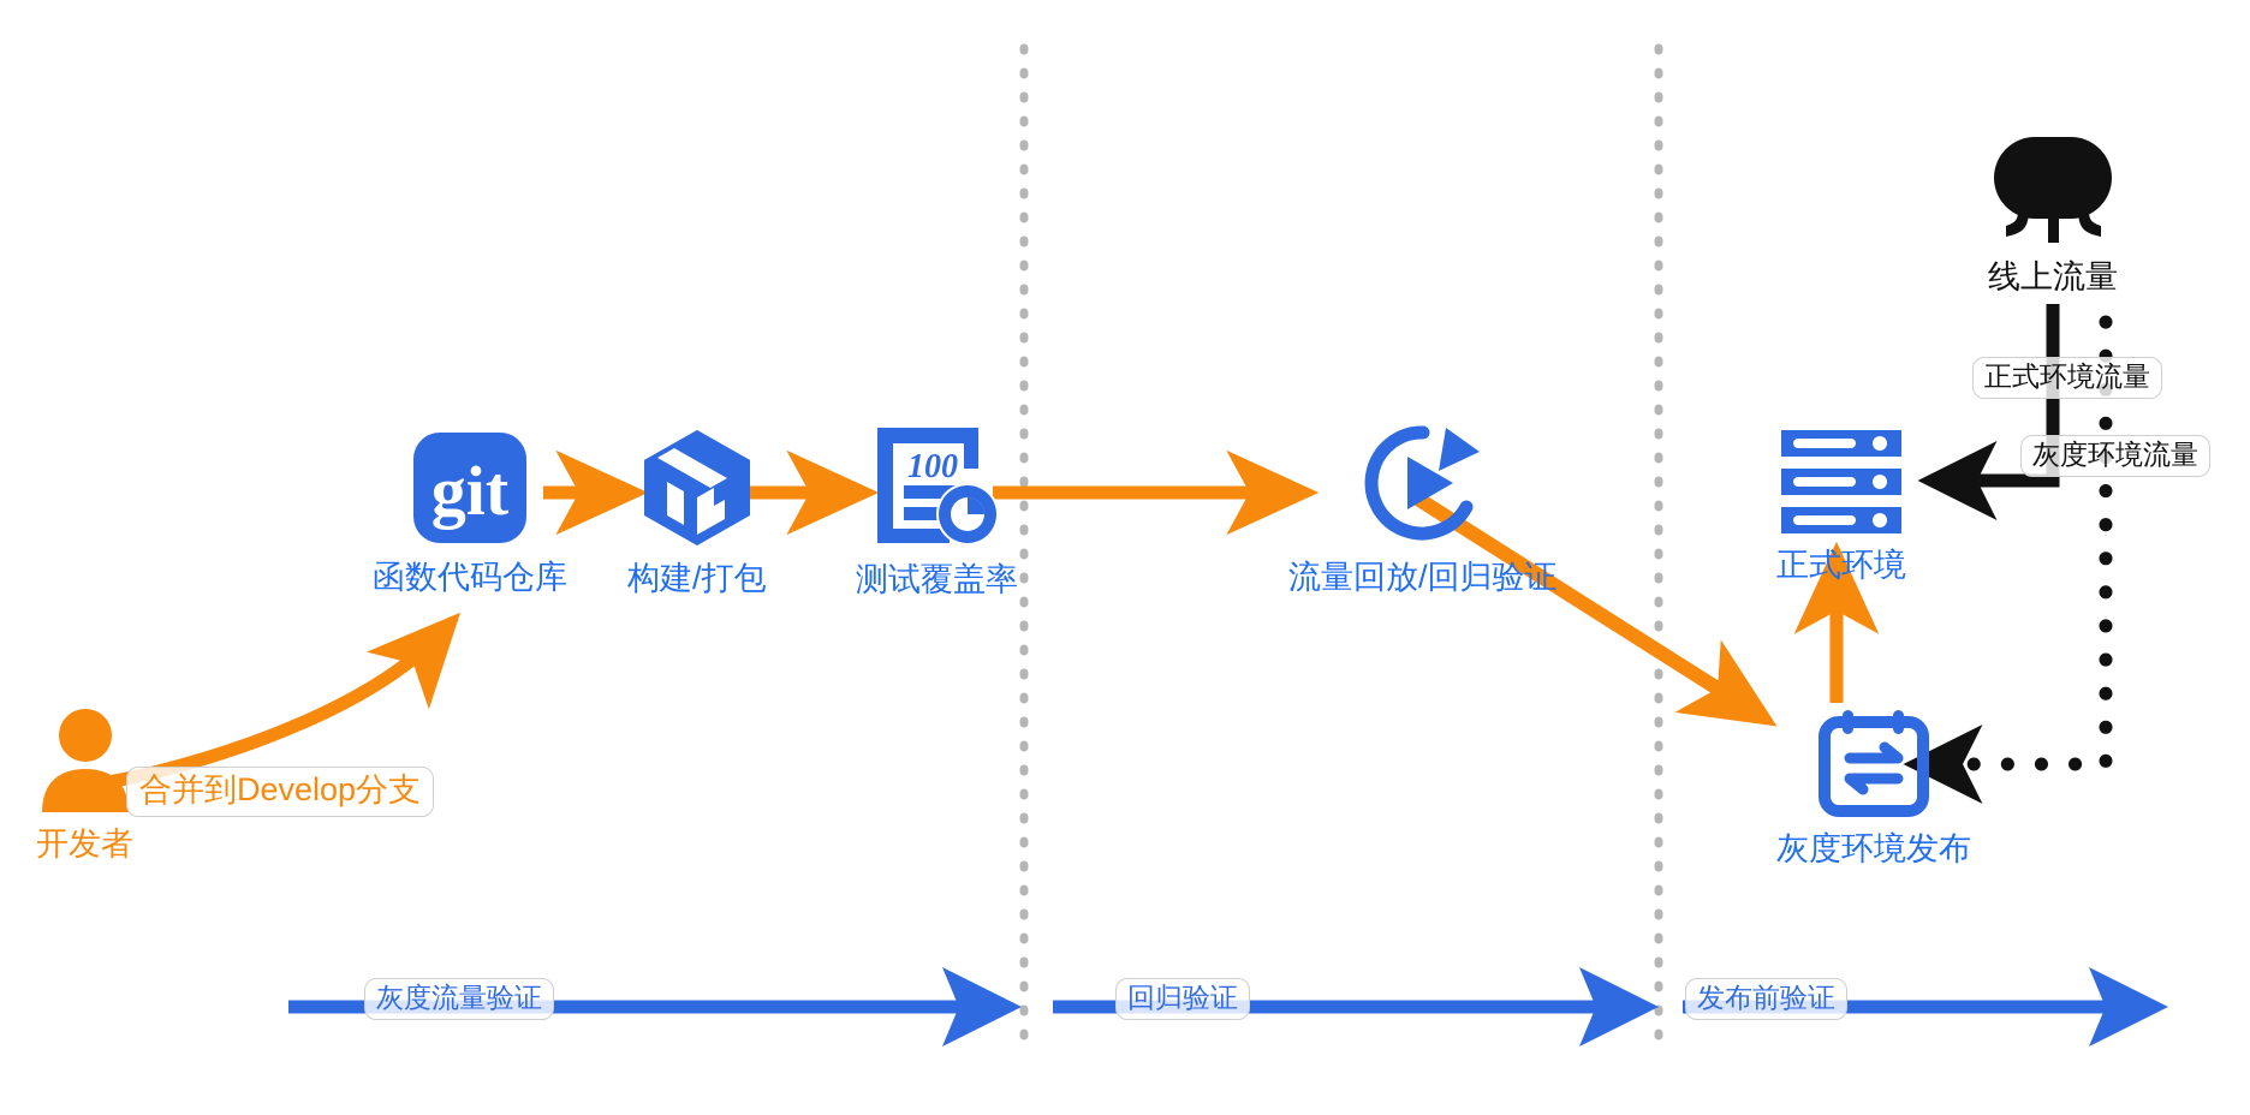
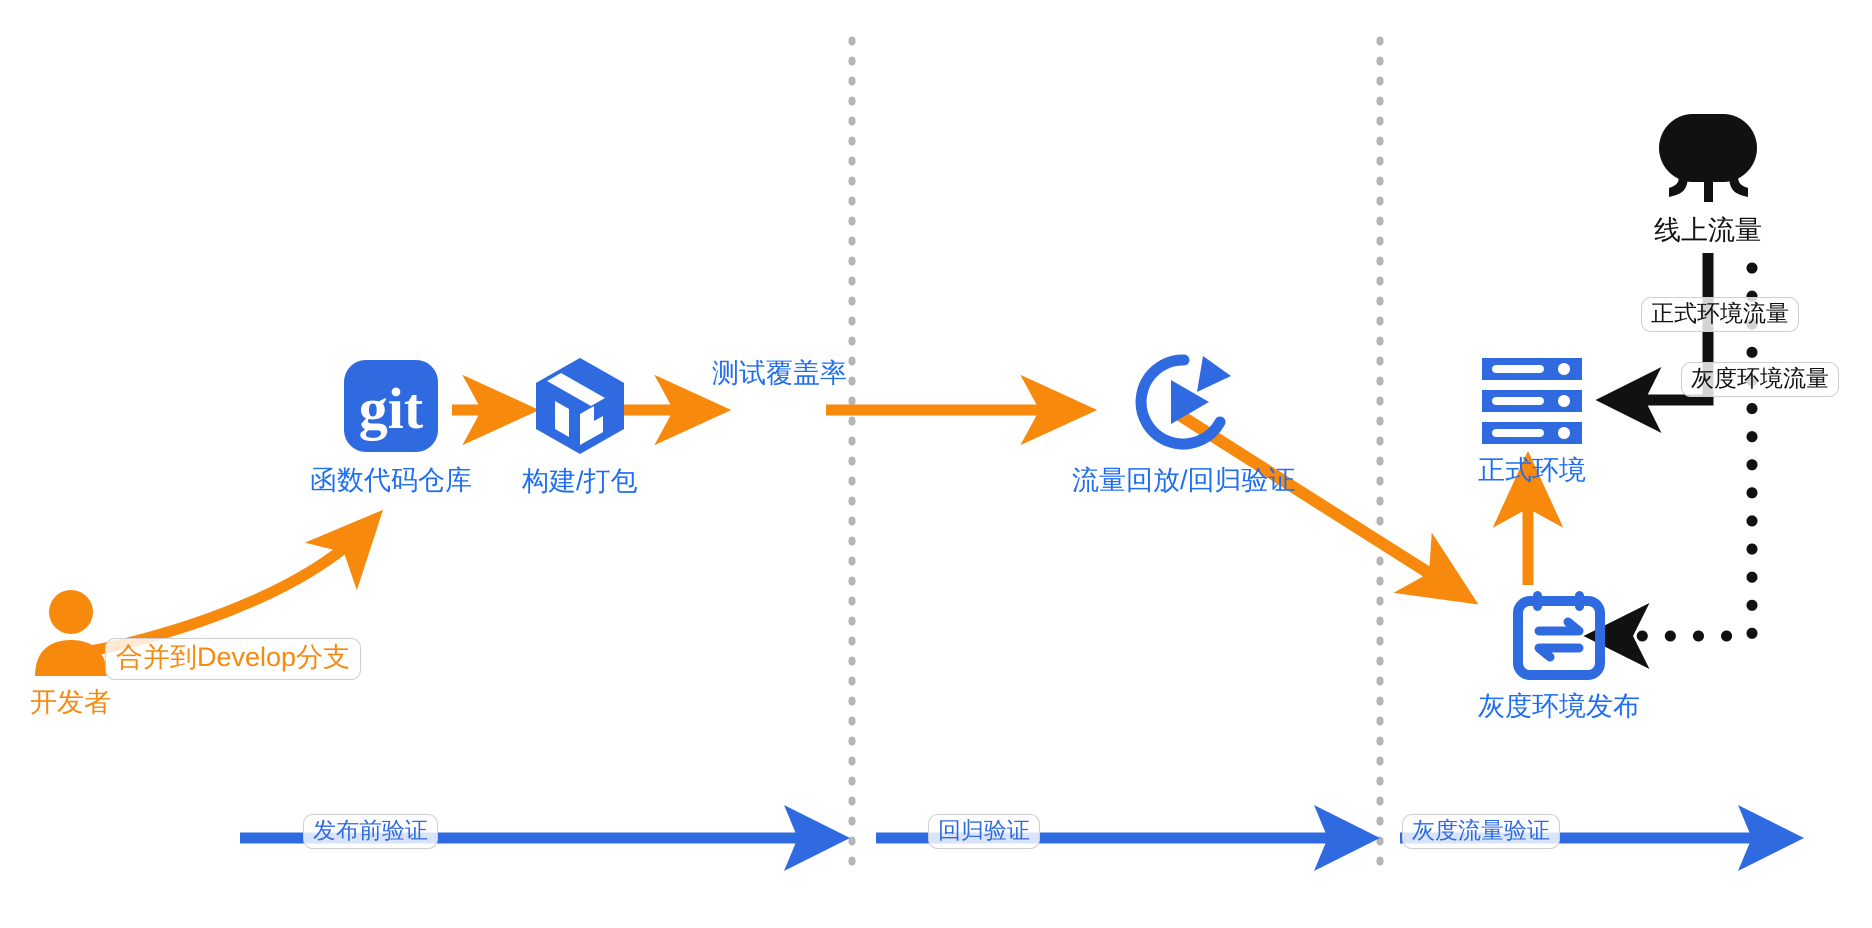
  开发者
  git
  函数代码仓库
  构建/打包
- 100
  测试覆盖率
  流量回放/回归验证
  线上流量
  正式环境
  灰度环境发布
  合并到Develop分支
  正式环境流量
  灰度环境流量
- 灰度流量验证
+ 发布前验证
  回归验证
- 发布前验证
+ 灰度流量验证
